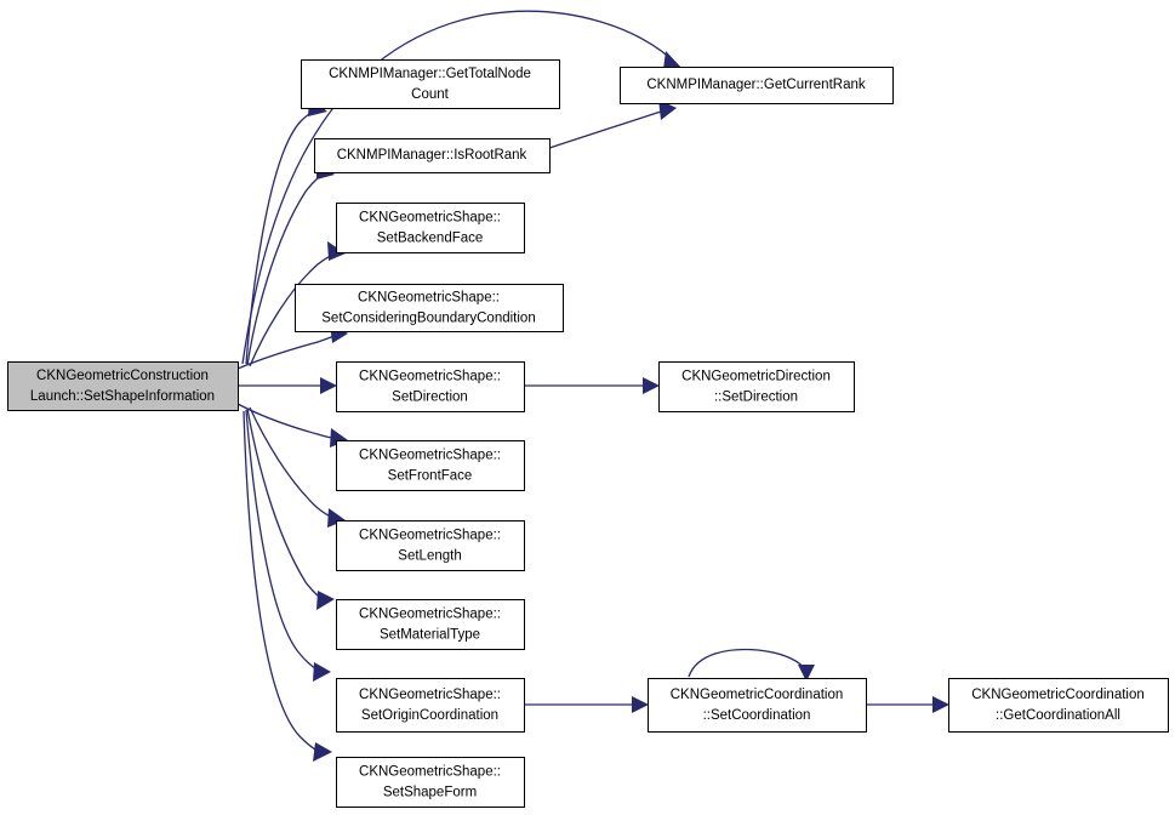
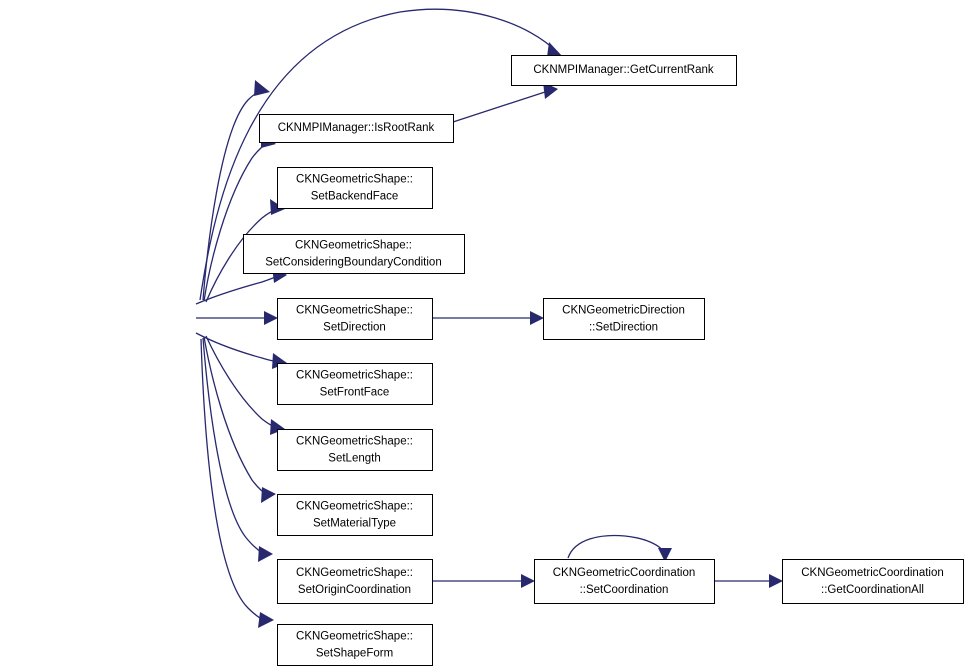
- CKNGeometricConstruction
- Launch::SetShapeInformation
- CKNMPIManager::GetTotalNode
- Count
  CKNMPIManager::GetCurrentRank
  CKNMPIManager::IsRootRank
  CKNGeometricShape::
  SetBackendFace
  CKNGeometricShape::
  SetConsideringBoundaryCondition
  CKNGeometricShape::
  SetDirection
  CKNGeometricDirection
  ::SetDirection
  CKNGeometricShape::
  SetFrontFace
  CKNGeometricShape::
  SetLength
  CKNGeometricShape::
  SetMaterialType
  CKNGeometricShape::
  SetOriginCoordination
  CKNGeometricCoordination
  ::SetCoordination
  CKNGeometricCoordination
  ::GetCoordinationAll
  CKNGeometricShape::
  SetShapeForm
